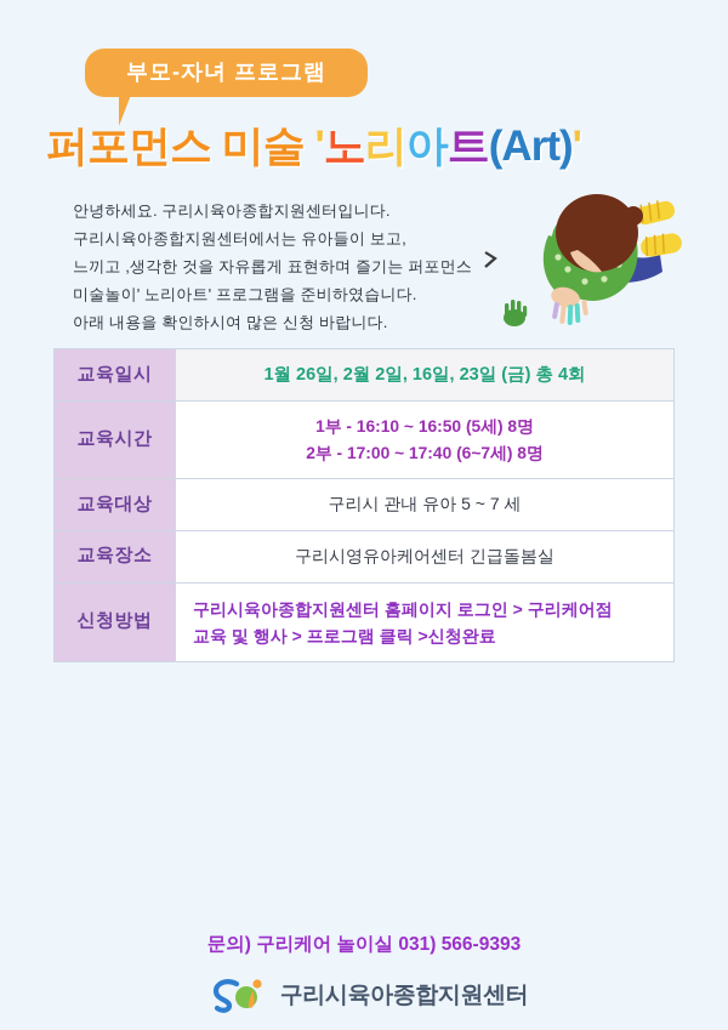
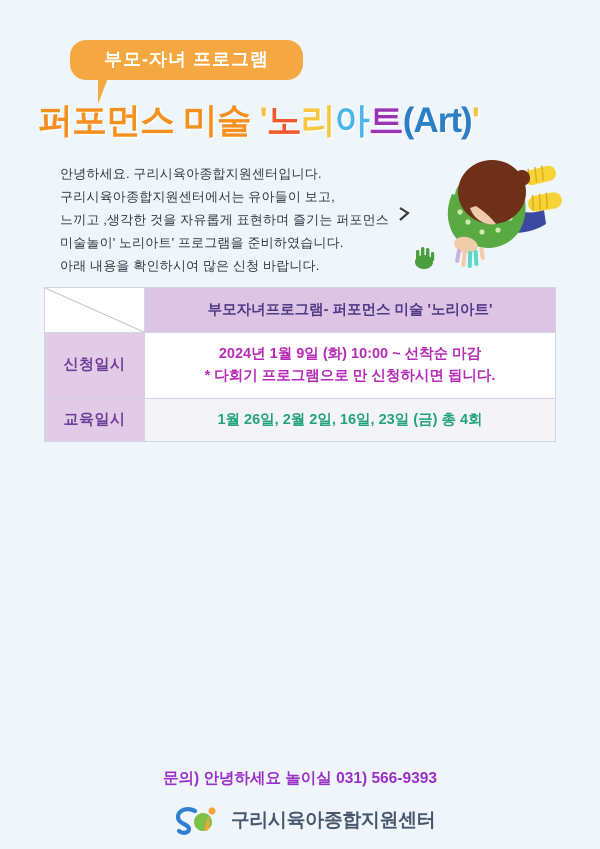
  부모-자녀 프로그램
  퍼포먼스 미술 '노리아트(Art)'
  안녕하세요. 구리시육아종합지원센터입니다.
  구리시육아종합지원센터에서는 유아들이 보고,
  느끼고 ,생각한 것을 자유롭게 표현하며 즐기는 퍼포먼스
  미술놀이' 노리아트' 프로그램을 준비하였습니다.
  아래 내용을 확인하시여 많은 신청 바랍니다.
+ 	부모자녀프로그램- 퍼포먼스 미술 '노리아트'
+ 신청일시	2024년 1월 9일 (화) 10:00 ~ 선착순 마감 * 다회기 프로그램으로 만 신청하시면 됩니다.
  교육일시	1월 26일, 2월 2일, 16일, 23일 (금) 총 4회
- 교육시간	1부 - 16:10 ~ 16:50 (5세) 8명 2부 - 17:00 ~ 17:40 (6~7세) 8명
- 교육대상	구리시 관내 유아 5 ~ 7 세
- 교육장소	구리시영유아케어센터 긴급돌봄실
- 신청방법	구리시육아종합지원센터 홈페이지 로그인 > 구리케어점 교육 및 행사 > 프로그램 클릭 >신청완료
- 문의) 구리케어 놀이실 031) 566-9393
+ 문의) 안녕하세요 놀이실 031) 566-9393
  구리시육아종합지원센터
